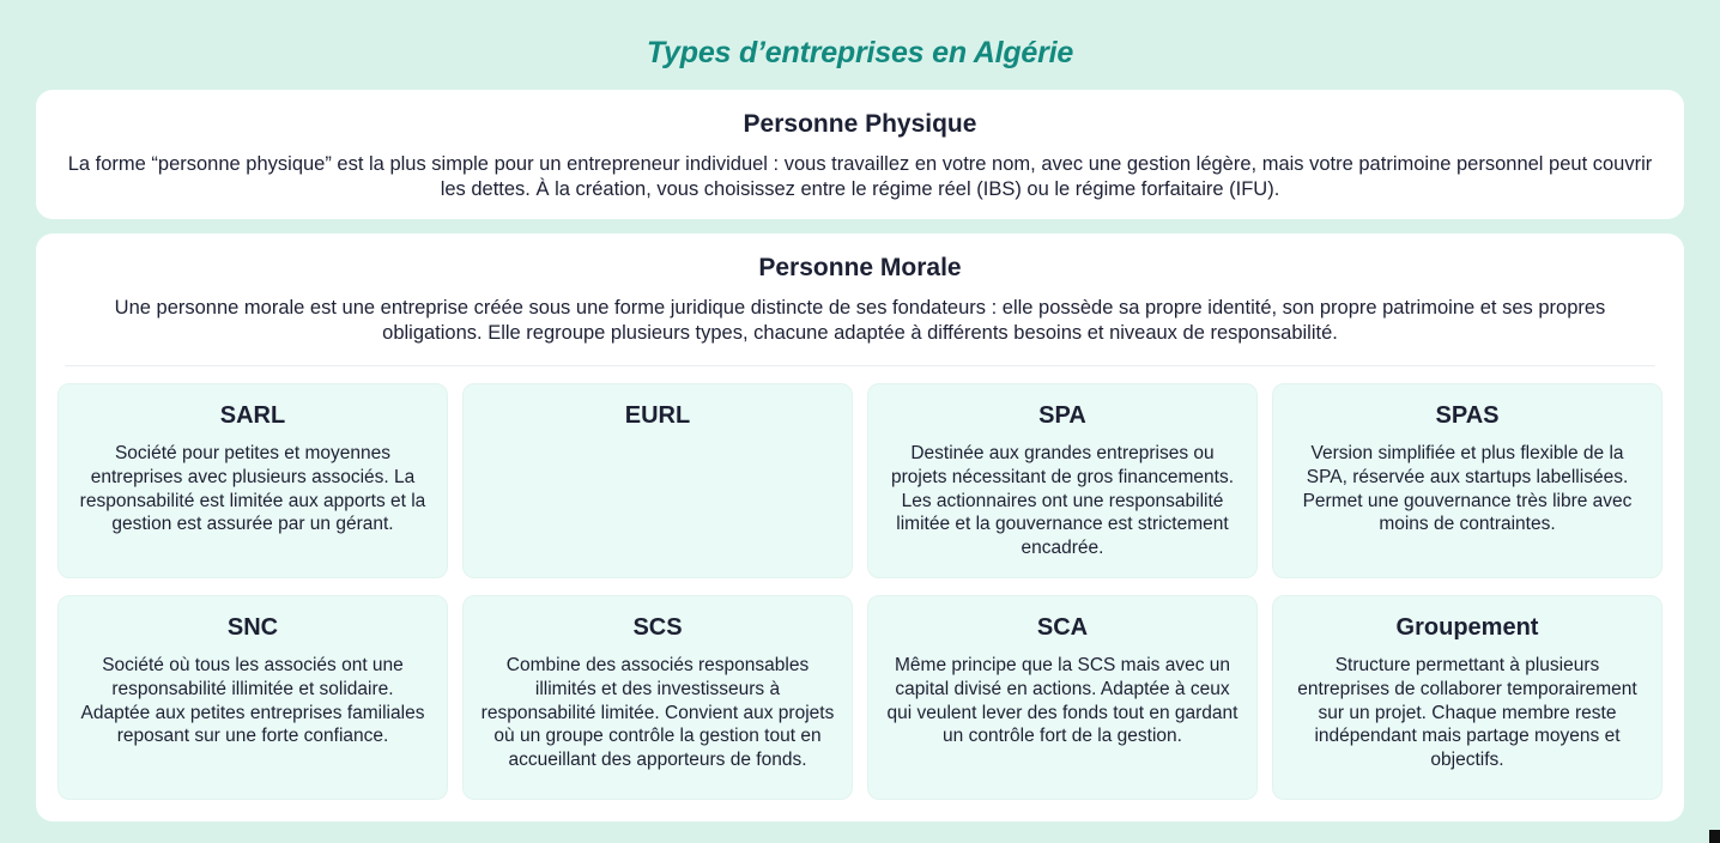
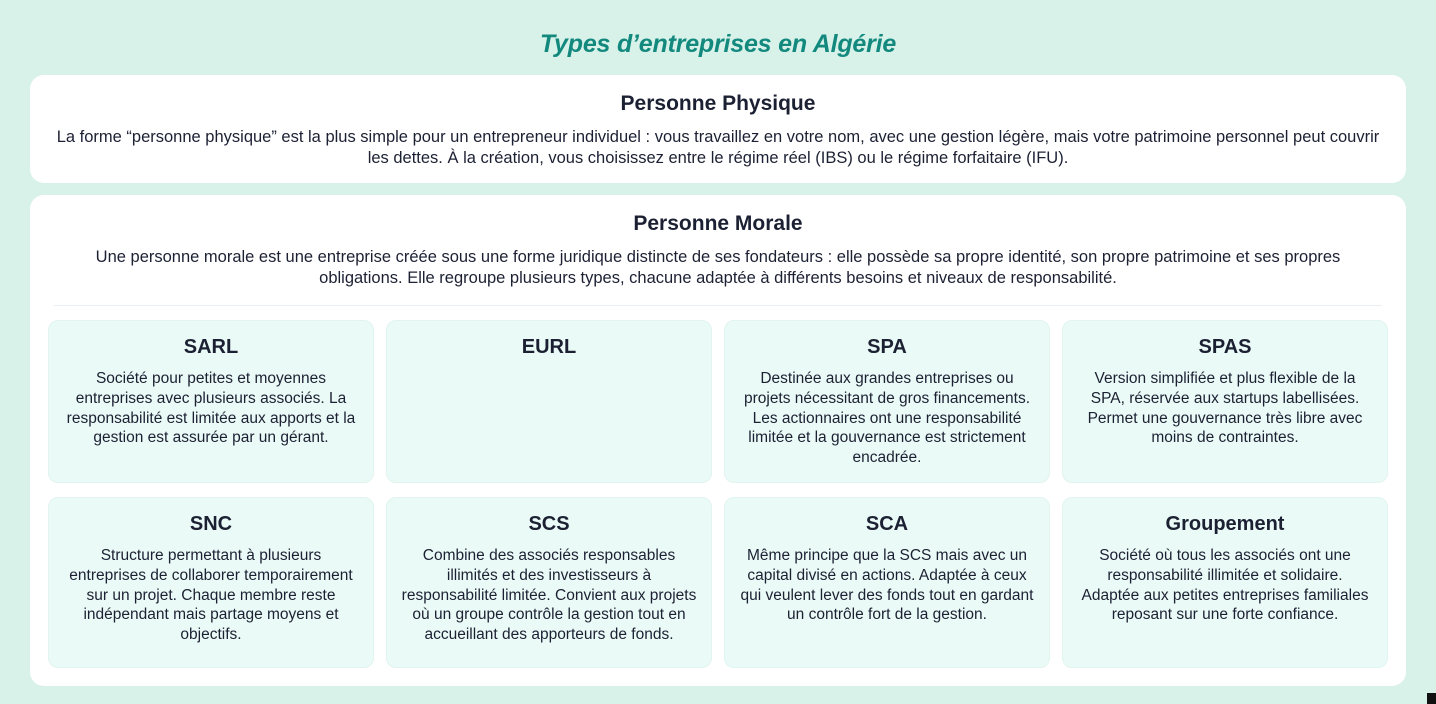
  Types d’entreprises en Algérie
  Personne Physique
  La forme “personne physique” est la plus simple pour un entrepreneur individuel : vous travaillez en votre nom, avec une gestion légère, mais votre patrimoine personnel peut couvrir les dettes. À la création, vous choisissez entre le régime réel (IBS) ou le régime forfaitaire (IFU).
  Personne Morale
  Une personne morale est une entreprise créée sous une forme juridique distincte de ses fondateurs : elle possède sa propre identité, son propre patrimoine et ses propres obligations. Elle regroupe plusieurs types, chacune adaptée à différents besoins et niveaux de responsabilité.
  SARL
  Société pour petites et moyennes entreprises avec plusieurs associés. La responsabilité est limitée aux apports et la gestion est assurée par un gérant.
  EURL
  SPA
  Destinée aux grandes entreprises ou projets nécessitant de gros financements. Les actionnaires ont une responsabilité limitée et la gouvernance est strictement encadrée.
  SPAS
  Version simplifiée et plus flexible de la SPA, réservée aux startups labellisées. Permet une gouvernance très libre avec moins de contraintes.
  SNC
- Société où tous les associés ont une responsabilité illimitée et solidaire. Adaptée aux petites entreprises familiales reposant sur une forte confiance.
+ Structure permettant à plusieurs entreprises de collaborer temporairement sur un projet. Chaque membre reste indépendant mais partage moyens et objectifs.
  SCS
  Combine des associés responsables illimités et des investisseurs à responsabilité limitée. Convient aux projets où un groupe contrôle la gestion tout en accueillant des apporteurs de fonds.
  SCA
  Même principe que la SCS mais avec un capital divisé en actions. Adaptée à ceux qui veulent lever des fonds tout en gardant un contrôle fort de la gestion.
  Groupement
- Structure permettant à plusieurs entreprises de collaborer temporairement sur un projet. Chaque membre reste indépendant mais partage moyens et objectifs.
+ Société où tous les associés ont une responsabilité illimitée et solidaire. Adaptée aux petites entreprises familiales reposant sur une forte confiance.
